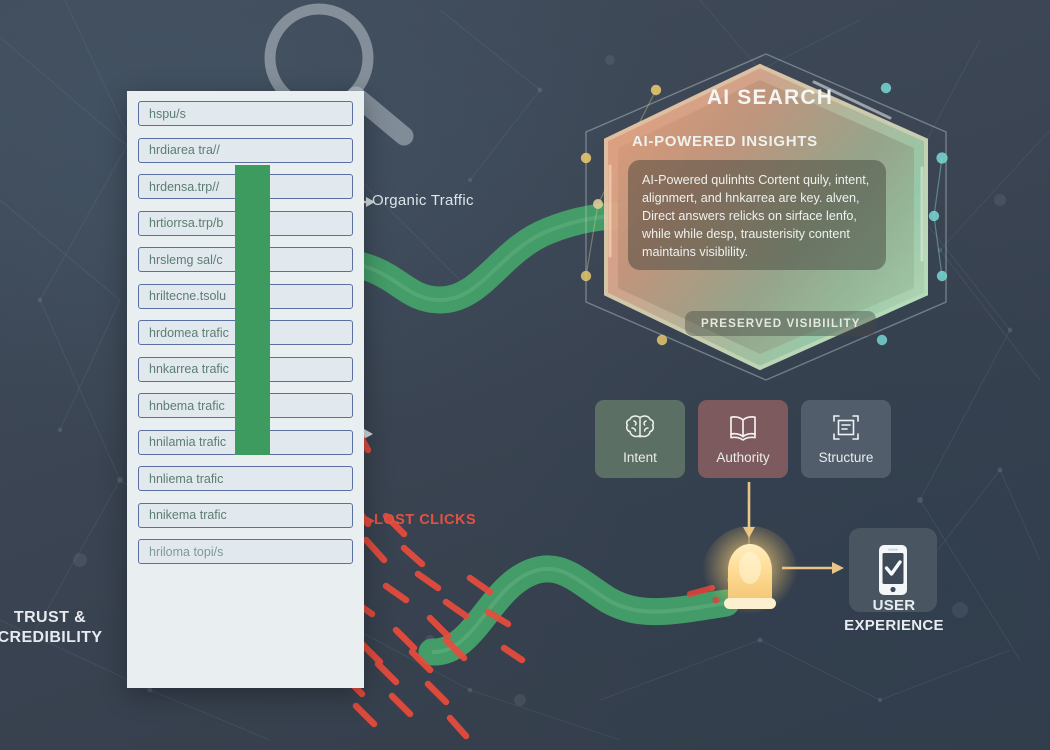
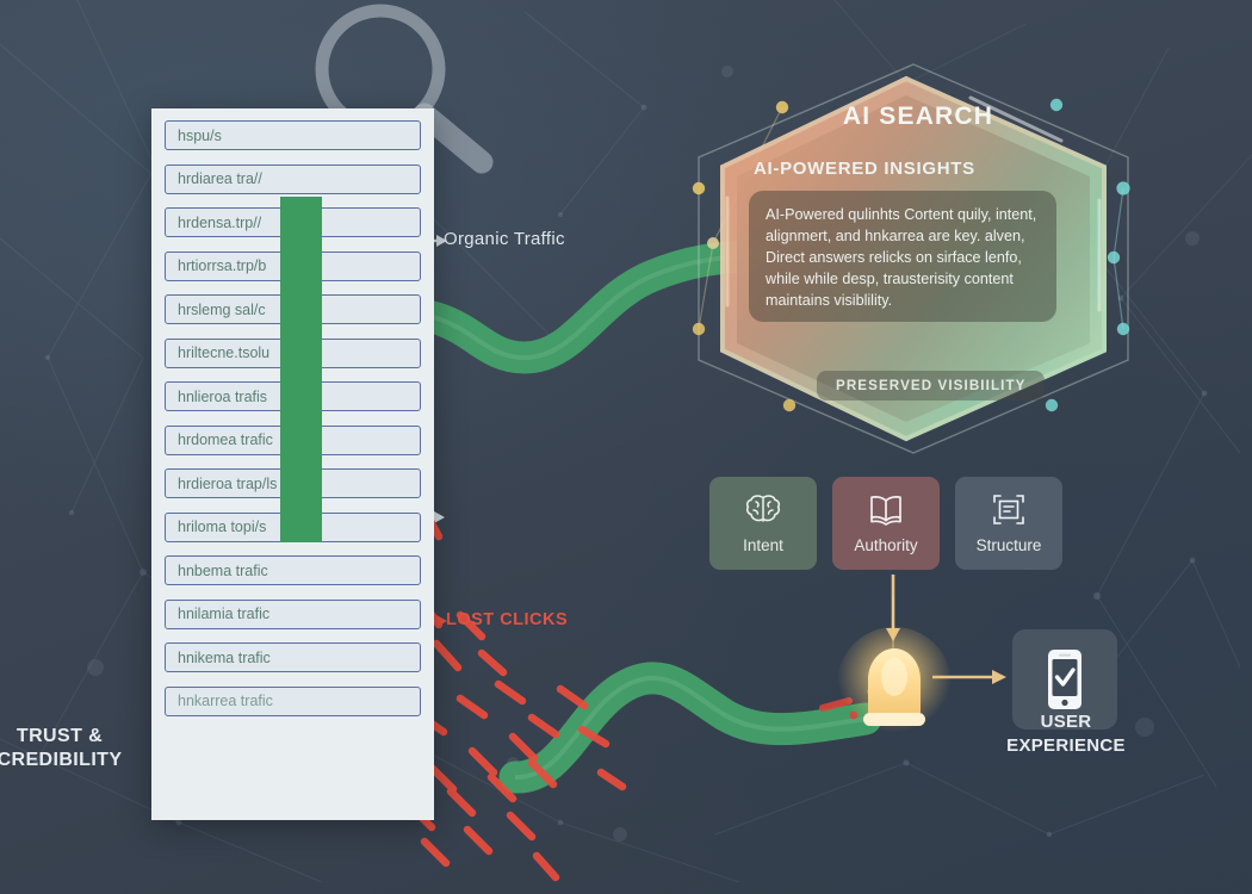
  Organic Traffic
  LOST CLICKS
  AI SEARCH
  AI-POWERED INSIGHTS
  AI-Powered qulinhts Cortent quily, intent, alignmert, and hnkarrea are key. alven, Direct answers relicks on sirface lenfo, while while desp, trausterisity content maintains visiblility.
  PRESERVED VISIBIILITY
  hspu/s
  hrdiarea tra//
  hrdensa.trp//
  hrtiorrsa.trp/b
  hrslemg sal/c
  hriltecne.tsolu
+ hnlieroa trafis
  hrdomea trafic
+ hrdieroa trap/ls
- hnkarrea trafic
+ hriloma topi/s
  hnbema trafic
  hnilamia trafic
- hnliema trafic
  hnikema trafic
- hriloma topi/s
+ hnkarrea trafic
  Intent
  Authority
  Structure
  TRUST &
  CREDIBILITY
  USER
  EXPERIENCE
